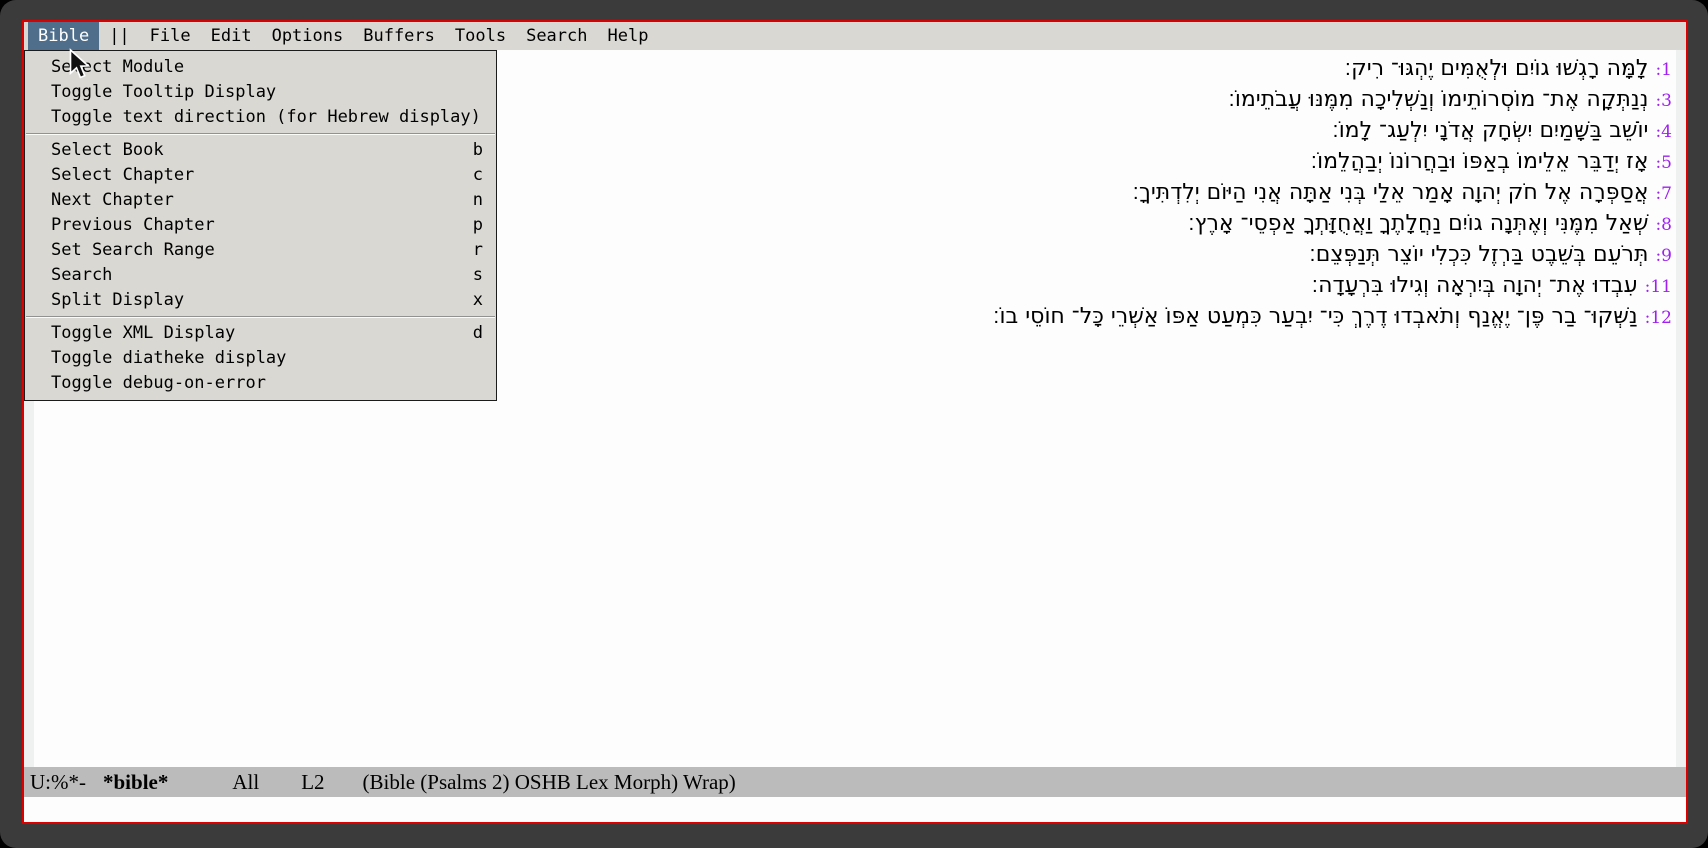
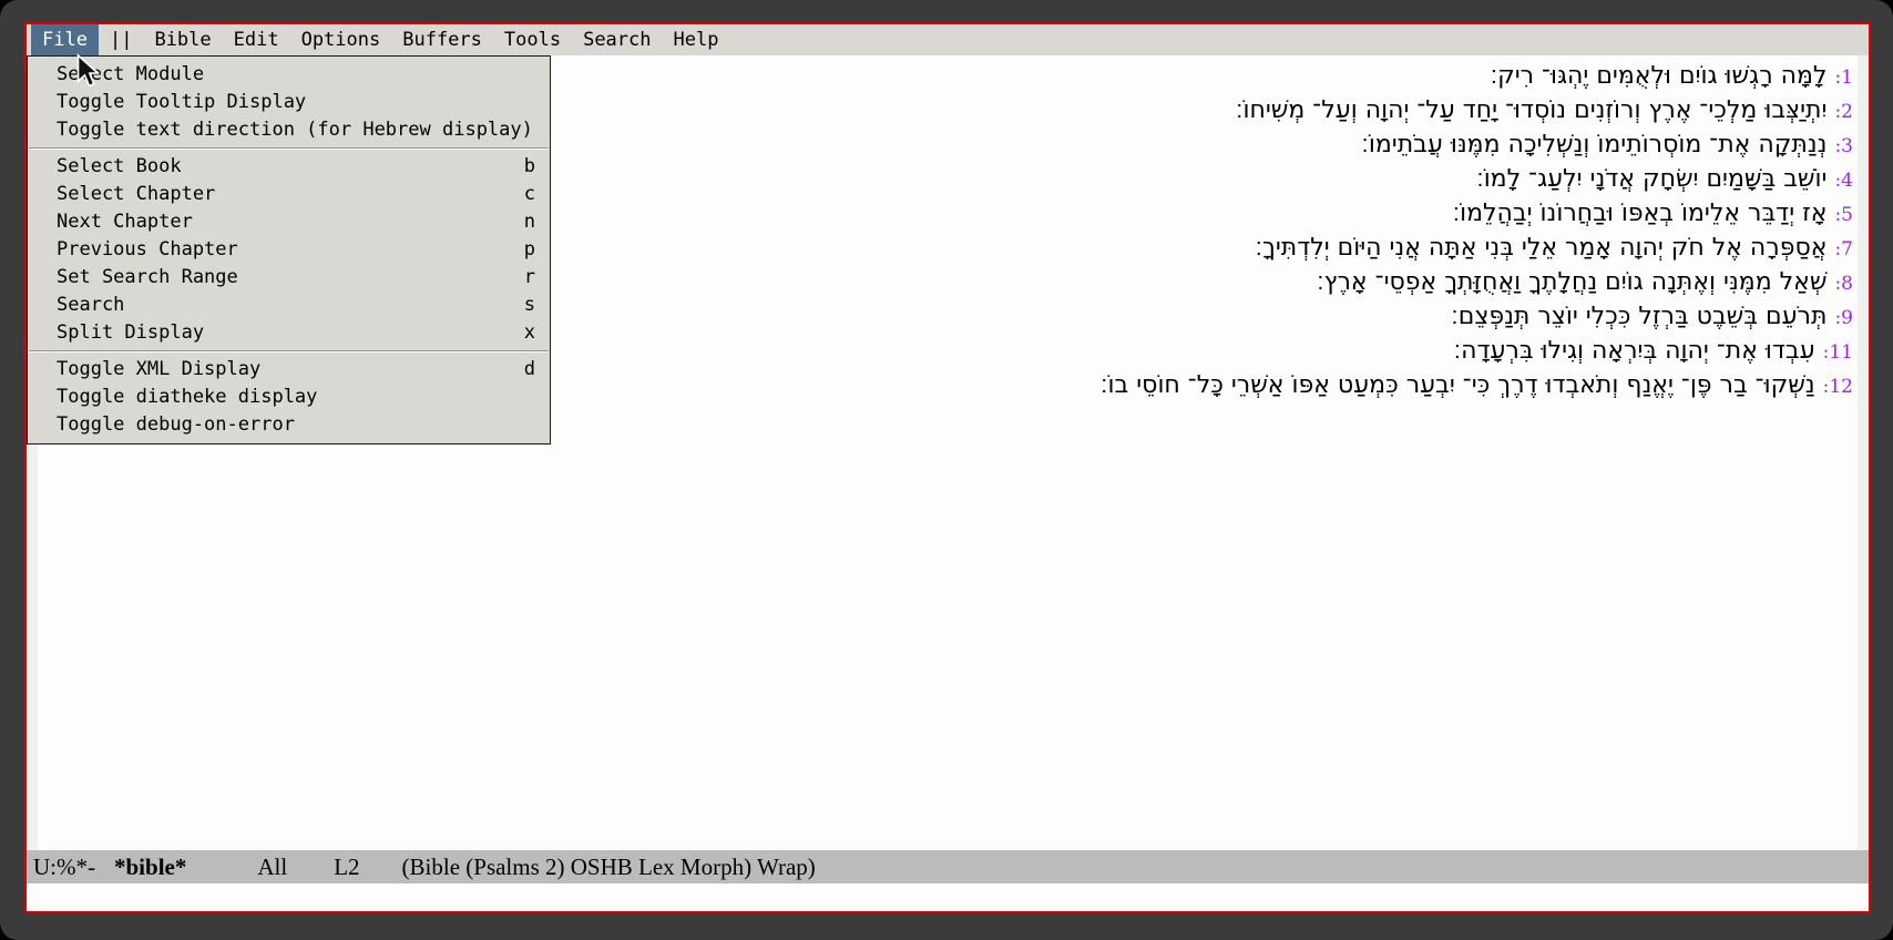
- Bible
+ File
  ||
- File
+ Bible
  Edit
  Options
  Buffers
  Tools
  Search
  Help
  Seect Module
  Toggle Tooltip Display
  Toggle text direction (for Hebrew display)
  Select Book
  b
  Select Chapter
  c
  Next Chapter
  n
  Previous Chapter
  p
  Set Search Range
  r
  Search
  s
  Split Display
  x
  Toggle XML Display
  d
  Toggle diatheke display
  Toggle debug-on-error
  1:לָמָּה רָגְשׁוּ גוֹיִם וּלְאֻמִּים יֶהְגּוּ־ רִיק׃
+ 2:יִתְיַצְּבוּ מַלְכֵי־ אֶרֶץ וְרוֹזְנִים נוֹסְדוּ־ יָחַד עַל־ יְהוָה וְעַל־ מְשִׁיחוֹ׃
  3:נְנַתְּקָה אֶת־ מוֹסְרוֹתֵימוֹ וְנַשְׁלִיכָה מִמֶּנּוּ עֲבֹתֵימוֹ׃
  4:יוֹשֵׁב בַּשָּׁמַיִם יִשְׂחָק אֲדֹנָי יִלְעַג־ לָמוֹ׃
  5:אָז יְדַבֵּר אֵלֵימוֹ בְאַפּוֹ וּבַחֲרוֹנוֹ יְבַהֲלֵמוֹ׃
  7:אֲסַפְּרָה אֶל חֹק יְהוָה אָמַר אֵלַי בְּנִי אַתָּה אֲנִי הַיּוֹם יְלִדְתִּיךָ׃
  8:שְׁאַל מִמֶּנִּי וְאֶתְּנָה גוֹיִם נַחֲלָתֶךָ וַאֲחֻזָּתְךָ אַפְסֵי־ אָרֶץ׃
  9:תְּרֹעֵם בְּשֵׁבֶט בַּרְזֶל כִּכְלִי יוֹצֵר תְּנַפְּצֵם׃
  11:עִבְדוּ אֶת־ יְהוָה בְּיִרְאָה וְגִילוּ בִּרְעָדָה׃
  12:נַשְּׁקוּ־ בַר פֶּן־ יֶאֱנַף וְתֹאבְדוּ דֶרֶךְ כִּי־ יִבְעַר כִּמְעַט אַפּוֹ אַשְׁרֵי כָּל־ חוֹסֵי בוֹ׃
  U:%*-
  *bible*
  All
  L2
  (Bible (Psalms 2) OSHB Lex Morph) Wrap)
